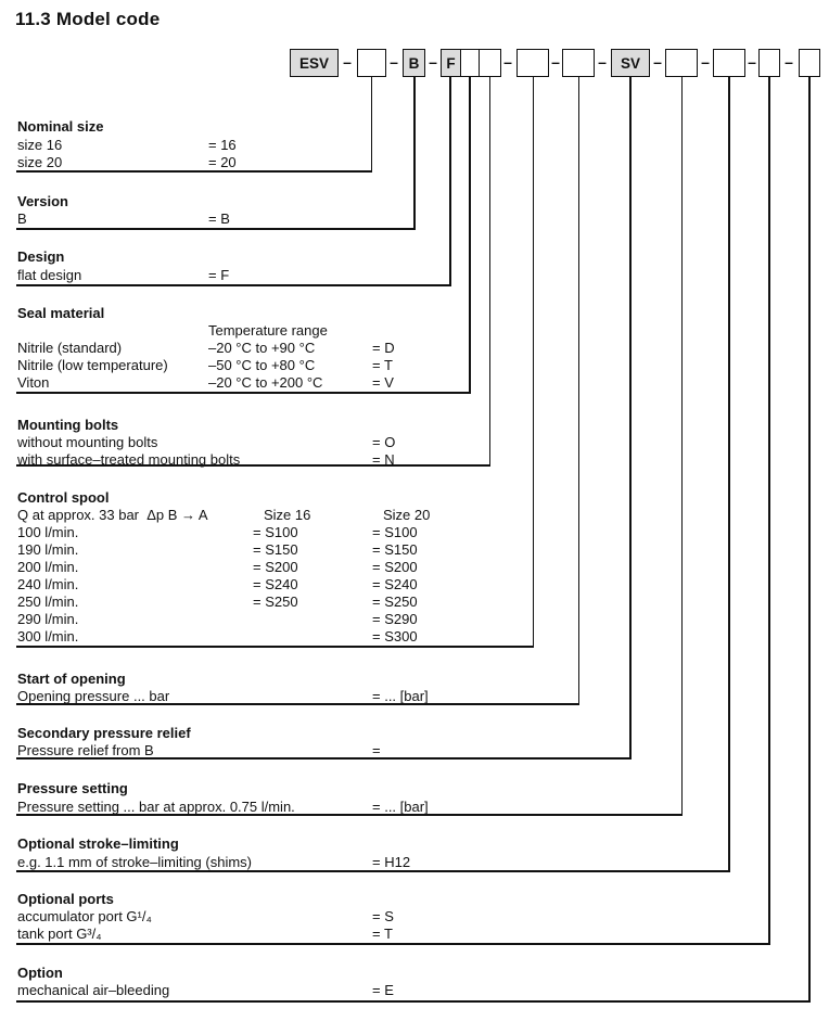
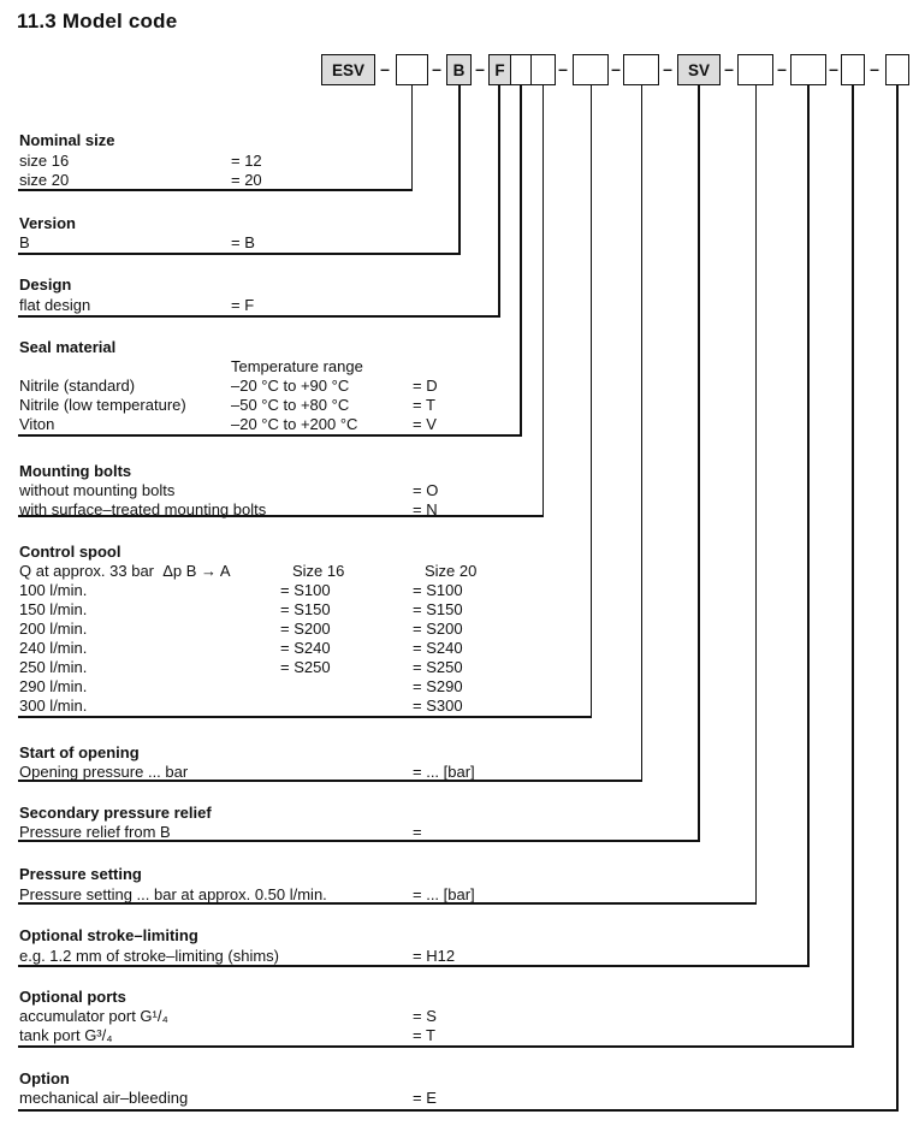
  11.3 Model code
  ESV
  –
  –
  B
  –
  F
  –
  –
  –
  SV
  –
  –
  –
  –
  Nominal size
  size 16
- = 16
+ = 12
  size 20
  = 20
  Version
  B
  = B
  Design
  flat design
  = F
  Seal material
  Temperature range
  Nitrile (standard)
  –20 °C to +90 °C
  = D
  Nitrile (low temperature)
  –50 °C to +80 °C
  = T
  Viton
  –20 °C to +200 °C
  = V
  Mounting bolts
  without mounting bolts
  = O
  with surface–treated mounting bolts
  = N
  Control spool
  Q at approx. 33 bar Δp B → A
  Size 16
  Size 20
  100 l/min.
  = S100
  = S100
- 190 l/min.
+ 150 l/min.
  = S150
  = S150
  200 l/min.
  = S200
  = S200
  240 l/min.
  = S240
  = S240
  250 l/min.
  = S250
  = S250
  290 l/min.
  = S290
  300 l/min.
  = S300
  Start of opening
  Opening pressure ... bar
  = ... [bar]
  Secondary pressure relief
  Pressure relief from B
  =
  Pressure setting
- Pressure setting ... bar at approx. 0.75 l/min.
+ Pressure setting ... bar at approx. 0.50 l/min.
  = ... [bar]
  Optional stroke–limiting
- e.g. 1.1 mm of stroke–limiting (shims)
+ e.g. 1.2 mm of stroke–limiting (shims)
  = H12
  Optional ports
  accumulator port G¹/₄
  = S
  tank port G³/₄
  = T
  Option
  mechanical air–bleeding
  = E
